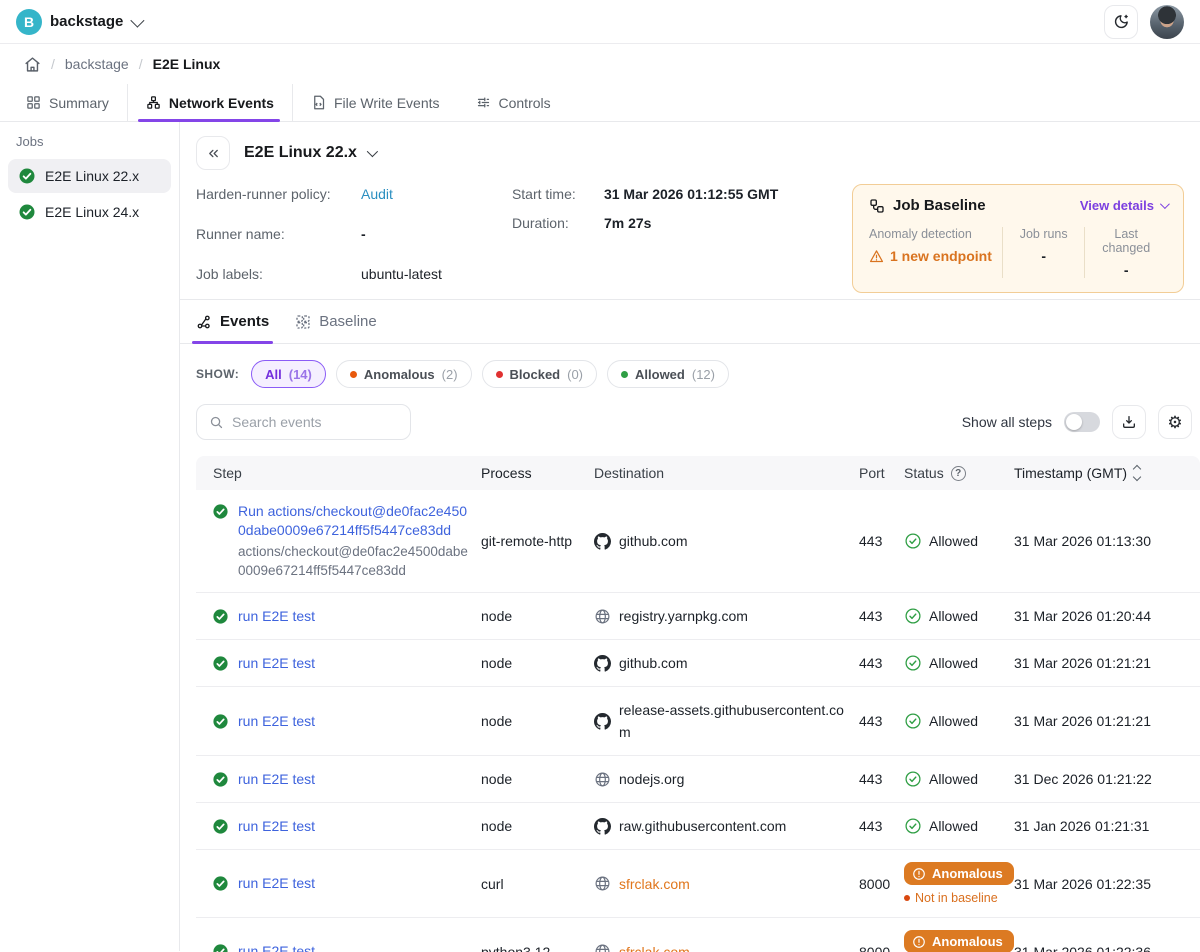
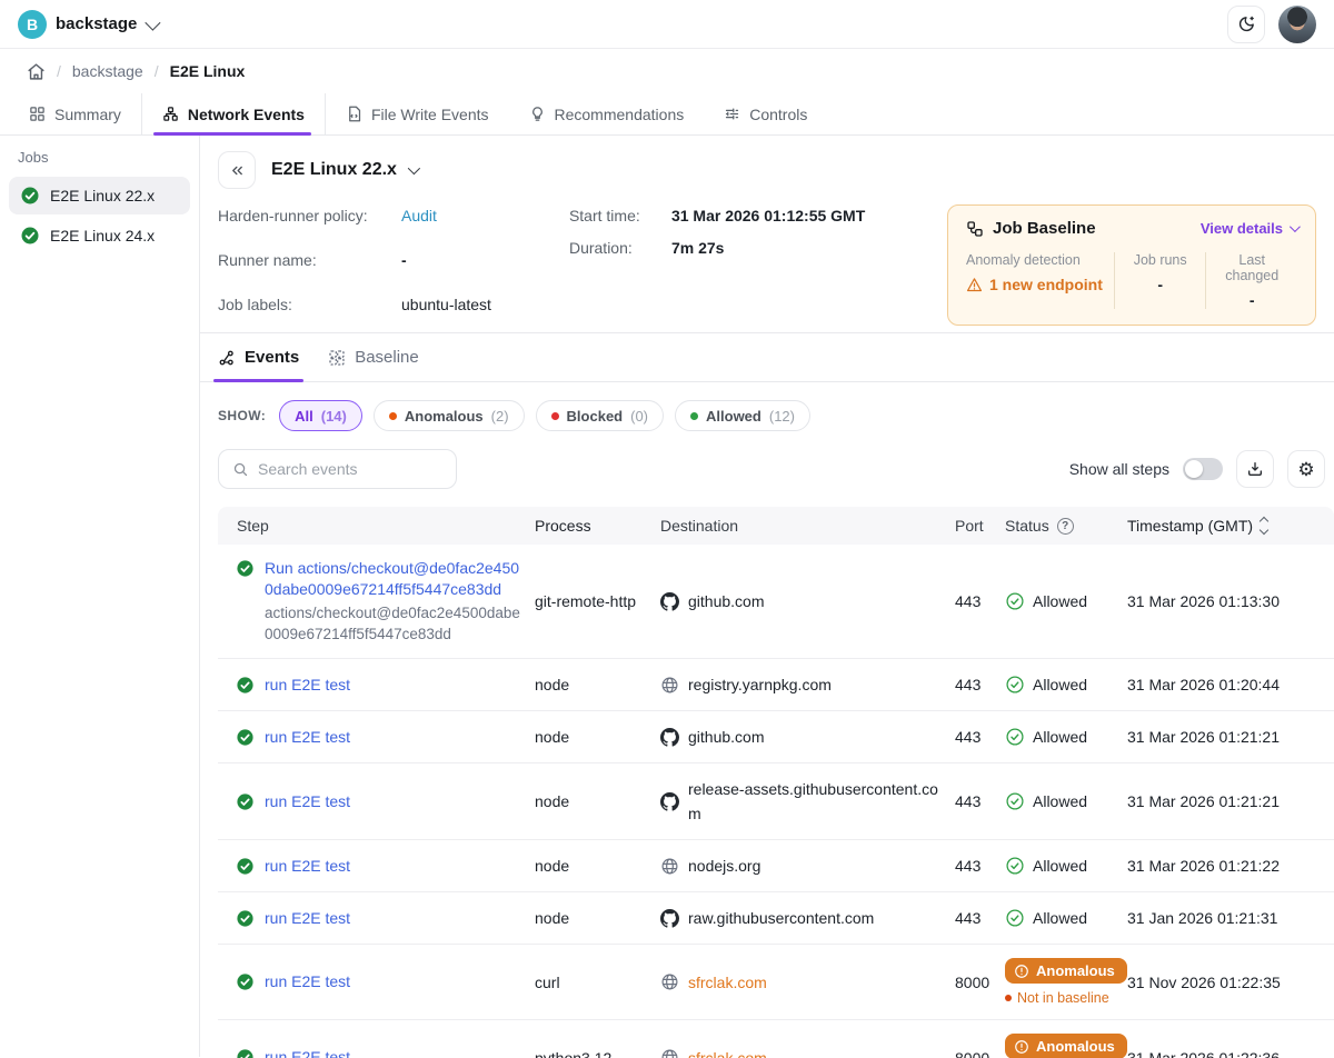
  B
  backstage
  /
  backstage
  /
  E2E Linux
  Summary
  Network Events
  File Write Events
+ Recommendations
  Controls
  Jobs
  E2E Linux 22.x
  E2E Linux 24.x
  E2E Linux 22.x
  Harden-runner policy:
  Audit
  Runner name:
  -
  Job labels:
  ubuntu-latest
  Start time:
  31 Mar 2026 01:12:55 GMT
  Duration:
  7m 27s
  Job Baseline
  View details
  Anomaly detection
  1 new endpoint
  Job runs
  -
  Last changed
  -
  Events
  Baseline
  SHOW:
  All
  (14)
  Anomalous
  (2)
  Blocked
  (0)
  Allowed
  (12)
  Search events
  Show all steps
  ⚙
  Step
  Process
  Destination
  Port
  Status
  ?
  Timestamp (GMT)
  Run actions/checkout@de0fac2e4500dabe0009e67214ff5f5447ce83dd
  actions/checkout@de0fac2e4500dabe0009e67214ff5f5447ce83dd
  git-remote-http
  github.com
  443
  Allowed
  31 Mar 2026 01:13:30
  run E2E test
  node
  registry.yarnpkg.com
  443
  Allowed
  31 Mar 2026 01:20:44
  run E2E test
  node
  github.com
  443
  Allowed
  31 Mar 2026 01:21:21
  run E2E test
  node
  release-assets.githubusercontent.com
  443
  Allowed
  31 Mar 2026 01:21:21
  run E2E test
  node
  nodejs.org
  443
  Allowed
- 31 Dec 2026 01:21:22
+ 31 Mar 2026 01:21:22
  run E2E test
  node
  raw.githubusercontent.com
  443
  Allowed
  31 Jan 2026 01:21:31
  run E2E test
  curl
  sfrclak.com
  8000
  Anomalous
  Not in baseline
- 31 Mar 2026 01:22:35
+ 31 Nov 2026 01:22:35
  run E2E test
  Anomalous
